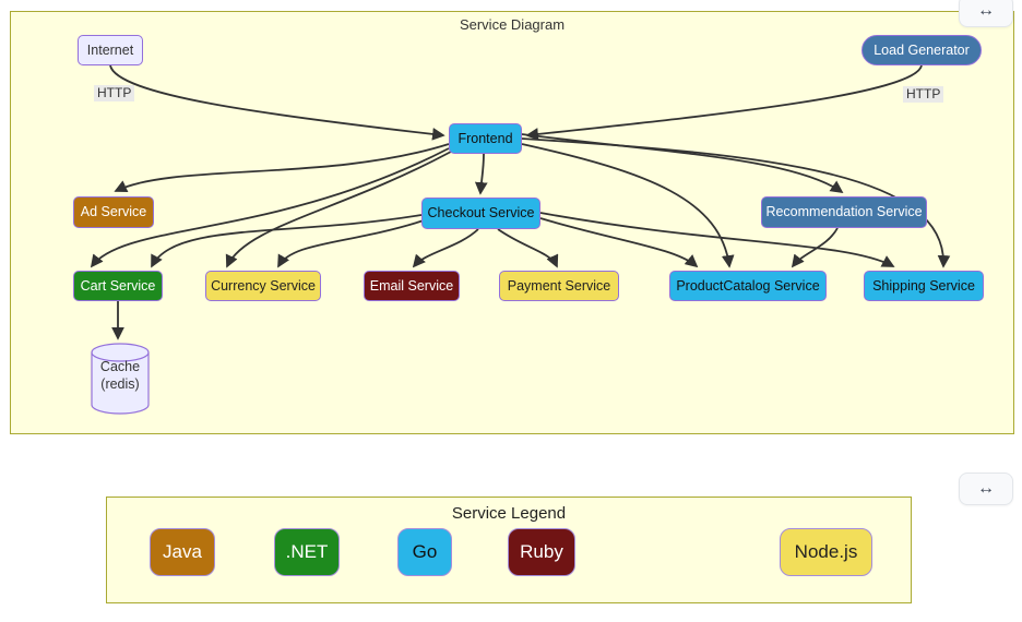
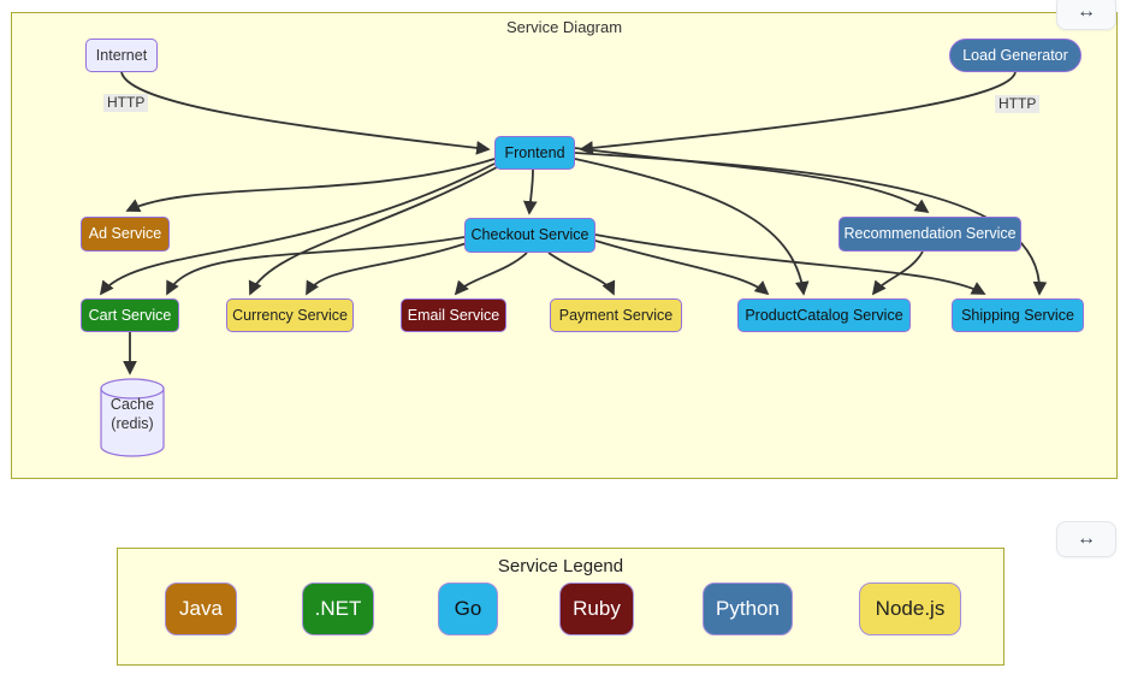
  Service Diagram
  HTTP
  HTTP
  Internet
  Load Generator
  Frontend
  Ad Service
  Checkout Service
  Recommendation Service
  Cart Service
  Currency Service
  Email Service
  Payment Service
  ProductCatalog Service
  Shipping Service
  Cache
  (redis)
  ↔
  ↔
  Service Legend
  Java
  .NET
  Go
  Ruby
+ Python
  Node.js
